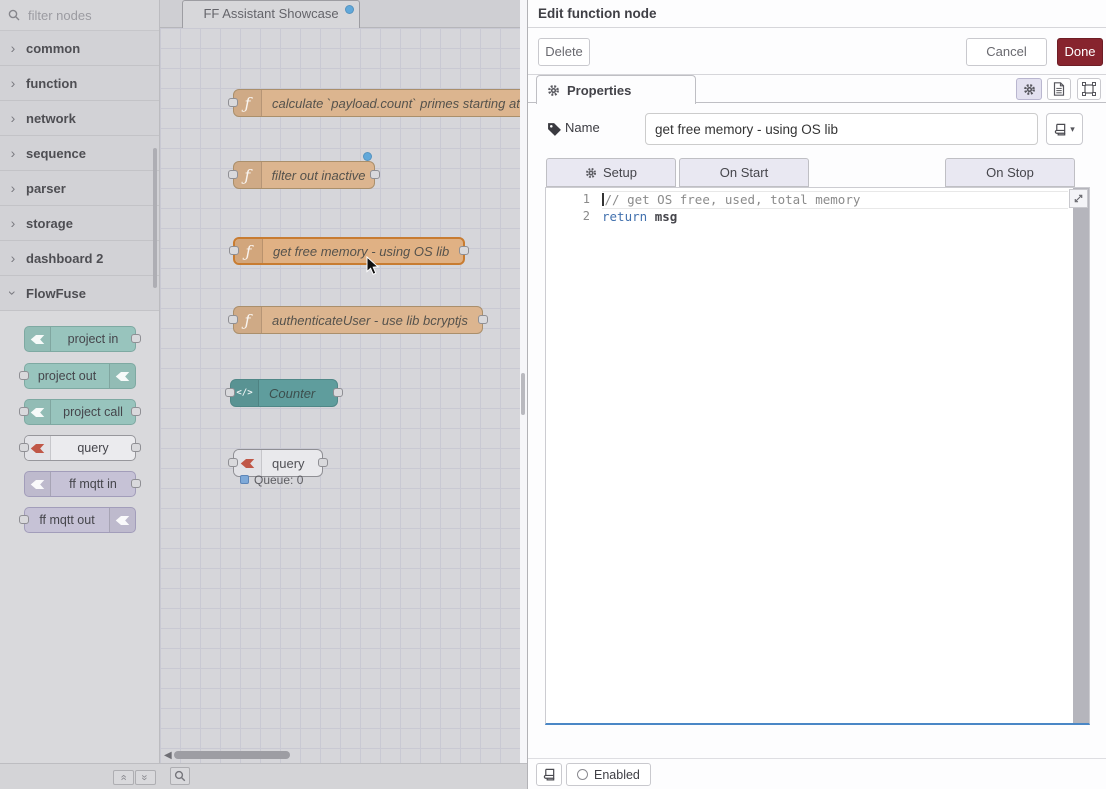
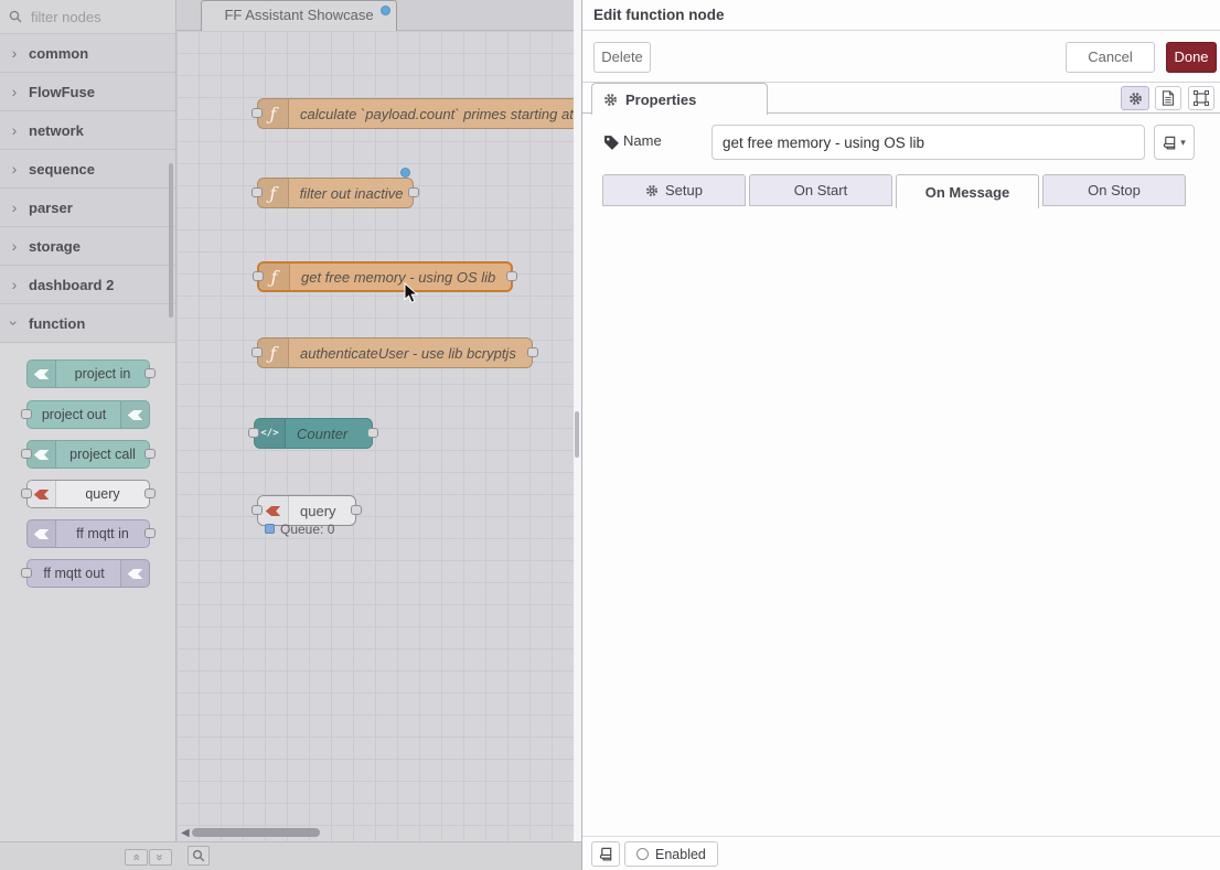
  filter nodes
  ›
  common
  ›
- function
+ FlowFuse
  ›
  network
  ›
  sequence
  ›
  parser
  ›
  storage
  ›
  dashboard 2
- FlowFuse
+ function
  project in
  project out
  project call
  query
  ff mqtt in
  ff mqtt out
  FF Assistant Showcase
  ƒ
  calculate `payload.count` primes starting at
  ƒ
  filter out inactive
  ƒ
  get free memory - using OS lib
  ƒ
  authenticateUser - use lib bcryptjs
  </>
  Counter
  query
  Queue: 0
  ◀
  Edit function node
  Delete
  Cancel
  Done
  Properties
  Name
  get free memory - using OS lib
  ▾
  Setup
  On Start
+ On Message
  On Stop
- 1
- 2
- // get OS free, used, total memory
- return msg
  Enabled
